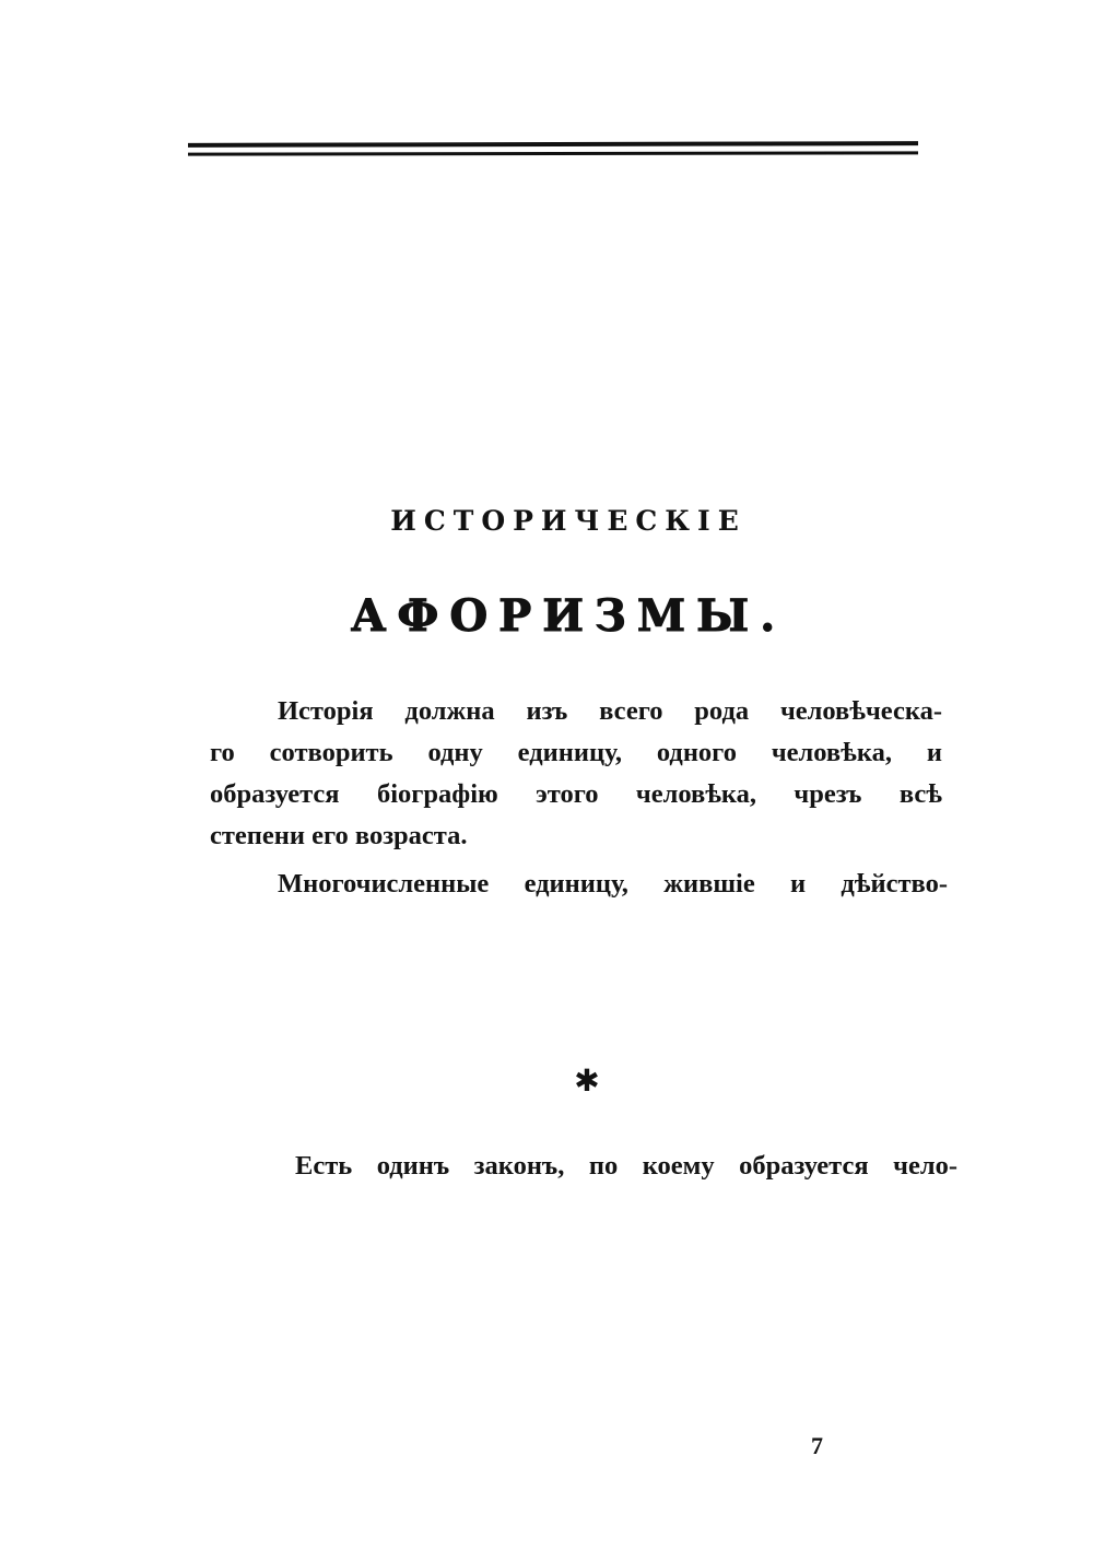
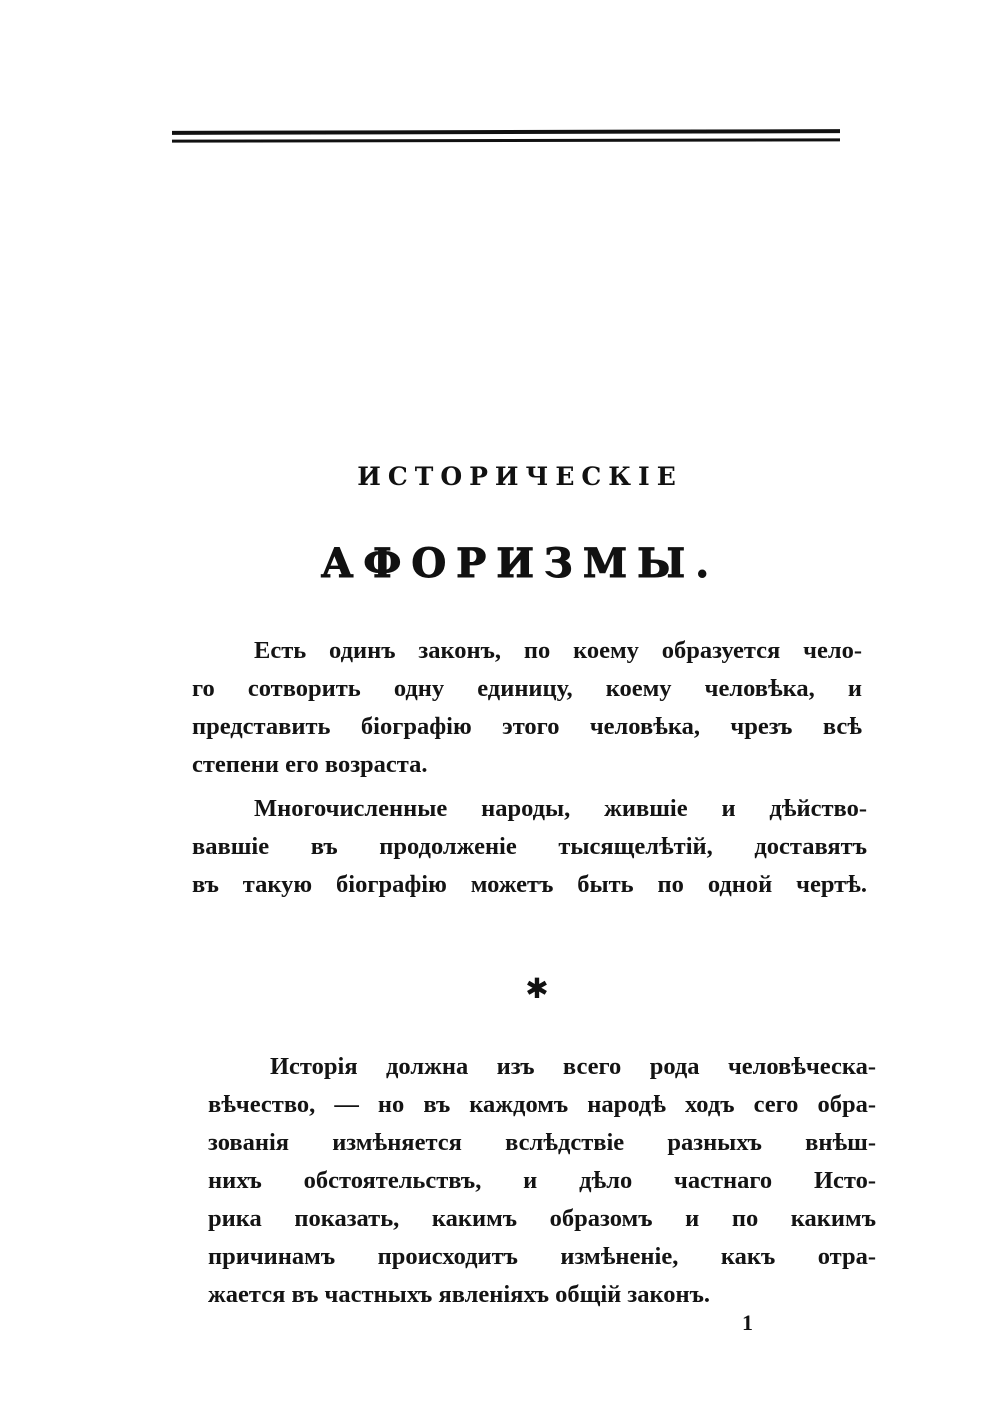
  ИСТОРИЧЕСКІЕ
  АФОРИЗМЫ.
- Исторія должна изъ всего рода человѣческа-
+ Есть одинъ законъ, по коему образуется чело-
- го сотворить одну единицу, одного человѣка, и
+ го сотворить одну единицу, коему человѣка, и
- образуется біографію этого человѣка, чрезъ всѣ
+ представить біографію этого человѣка, чрезъ всѣ
  степени его возраста.
- Многочисленные единицу, жившіе и дѣйство-
+ Многочисленные народы, жившіе и дѣйство-
+ вавшіе въ продолженіе тысящелѣтій, доставятъ
+ въ такую біографію можетъ быть по одной чертѣ.
  ✱
- Есть одинъ законъ, по коему образуется чело-
+ Исторія должна изъ всего рода человѣческа-
+ вѣчество, — но въ каждомъ народѣ ходъ сего обра-
+ зованія измѣняется вслѣдствіе разныхъ внѣш-
+ нихъ обстоятельствъ, и дѣло частнаго Исто-
+ рика показать, какимъ образомъ и по какимъ
+ причинамъ происходитъ измѣненіе, какъ отра-
+ жается въ частныхъ явленіяхъ общій законъ.
- 7
+ 1
